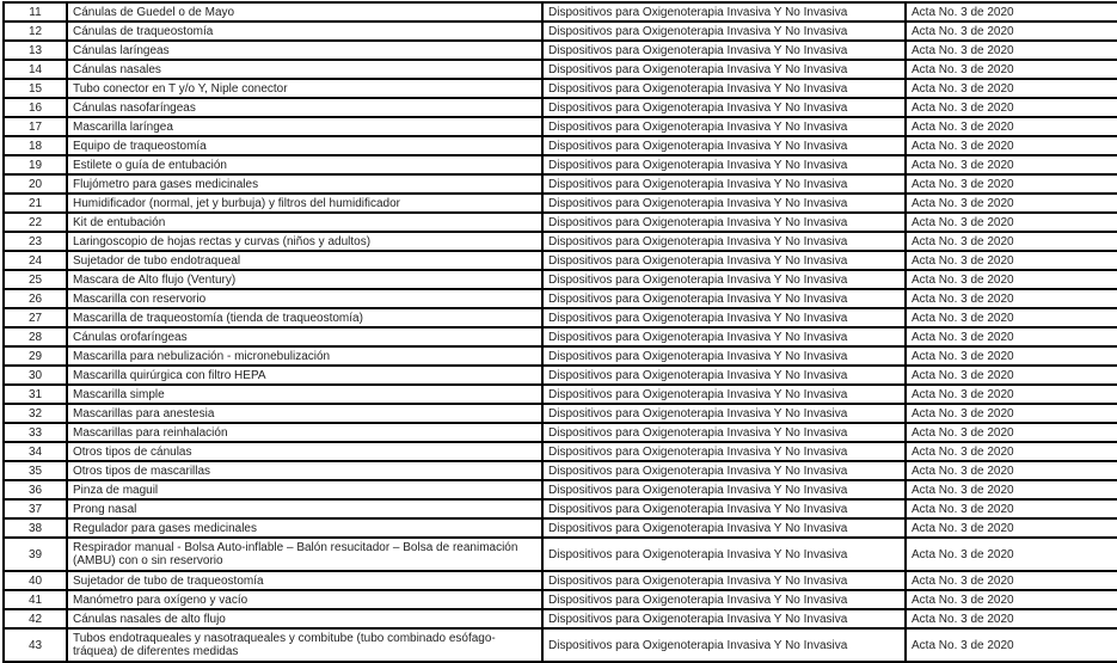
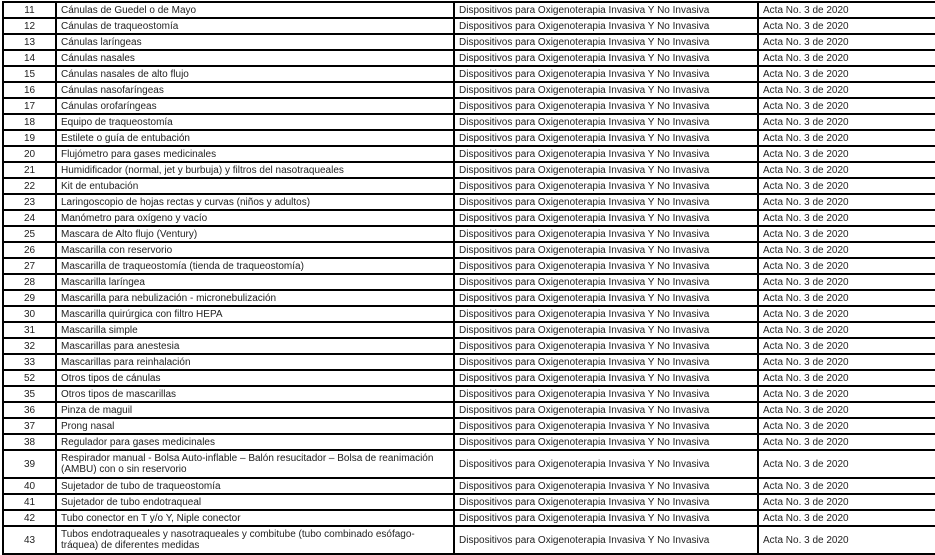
  11	Cánulas de Guedel o de Mayo	Dispositivos para Oxigenoterapia Invasiva Y No Invasiva	Acta No. 3 de 2020
  12	Cánulas de traqueostomía	Dispositivos para Oxigenoterapia Invasiva Y No Invasiva	Acta No. 3 de 2020
  13	Cánulas laríngeas	Dispositivos para Oxigenoterapia Invasiva Y No Invasiva	Acta No. 3 de 2020
  14	Cánulas nasales	Dispositivos para Oxigenoterapia Invasiva Y No Invasiva	Acta No. 3 de 2020
- 15	Tubo conector en T y/o Y, Niple conector	Dispositivos para Oxigenoterapia Invasiva Y No Invasiva	Acta No. 3 de 2020
+ 15	Cánulas nasales de alto flujo	Dispositivos para Oxigenoterapia Invasiva Y No Invasiva	Acta No. 3 de 2020
  16	Cánulas nasofaríngeas	Dispositivos para Oxigenoterapia Invasiva Y No Invasiva	Acta No. 3 de 2020
- 17	Mascarilla laríngea	Dispositivos para Oxigenoterapia Invasiva Y No Invasiva	Acta No. 3 de 2020
+ 17	Cánulas orofaríngeas	Dispositivos para Oxigenoterapia Invasiva Y No Invasiva	Acta No. 3 de 2020
  18	Equipo de traqueostomía	Dispositivos para Oxigenoterapia Invasiva Y No Invasiva	Acta No. 3 de 2020
  19	Estilete o guía de entubación	Dispositivos para Oxigenoterapia Invasiva Y No Invasiva	Acta No. 3 de 2020
  20	Flujómetro para gases medicinales	Dispositivos para Oxigenoterapia Invasiva Y No Invasiva	Acta No. 3 de 2020
- 21	Humidificador (normal, jet y burbuja) y filtros del humidificador	Dispositivos para Oxigenoterapia Invasiva Y No Invasiva	Acta No. 3 de 2020
+ 21	Humidificador (normal, jet y burbuja) y filtros del nasotraqueales	Dispositivos para Oxigenoterapia Invasiva Y No Invasiva	Acta No. 3 de 2020
  22	Kit de entubación	Dispositivos para Oxigenoterapia Invasiva Y No Invasiva	Acta No. 3 de 2020
  23	Laringoscopio de hojas rectas y curvas (niños y adultos)	Dispositivos para Oxigenoterapia Invasiva Y No Invasiva	Acta No. 3 de 2020
- 24	Sujetador de tubo endotraqueal	Dispositivos para Oxigenoterapia Invasiva Y No Invasiva	Acta No. 3 de 2020
+ 24	Manómetro para oxígeno y vacío	Dispositivos para Oxigenoterapia Invasiva Y No Invasiva	Acta No. 3 de 2020
  25	Mascara de Alto flujo (Ventury)	Dispositivos para Oxigenoterapia Invasiva Y No Invasiva	Acta No. 3 de 2020
  26	Mascarilla con reservorio	Dispositivos para Oxigenoterapia Invasiva Y No Invasiva	Acta No. 3 de 2020
  27	Mascarilla de traqueostomía (tienda de traqueostomía)	Dispositivos para Oxigenoterapia Invasiva Y No Invasiva	Acta No. 3 de 2020
- 28	Cánulas orofaríngeas	Dispositivos para Oxigenoterapia Invasiva Y No Invasiva	Acta No. 3 de 2020
+ 28	Mascarilla laríngea	Dispositivos para Oxigenoterapia Invasiva Y No Invasiva	Acta No. 3 de 2020
  29	Mascarilla para nebulización - micronebulización	Dispositivos para Oxigenoterapia Invasiva Y No Invasiva	Acta No. 3 de 2020
  30	Mascarilla quirúrgica con filtro HEPA	Dispositivos para Oxigenoterapia Invasiva Y No Invasiva	Acta No. 3 de 2020
  31	Mascarilla simple	Dispositivos para Oxigenoterapia Invasiva Y No Invasiva	Acta No. 3 de 2020
  32	Mascarillas para anestesia	Dispositivos para Oxigenoterapia Invasiva Y No Invasiva	Acta No. 3 de 2020
  33	Mascarillas para reinhalación	Dispositivos para Oxigenoterapia Invasiva Y No Invasiva	Acta No. 3 de 2020
- 34	Otros tipos de cánulas	Dispositivos para Oxigenoterapia Invasiva Y No Invasiva	Acta No. 3 de 2020
+ 52	Otros tipos de cánulas	Dispositivos para Oxigenoterapia Invasiva Y No Invasiva	Acta No. 3 de 2020
  35	Otros tipos de mascarillas	Dispositivos para Oxigenoterapia Invasiva Y No Invasiva	Acta No. 3 de 2020
  36	Pinza de maguil	Dispositivos para Oxigenoterapia Invasiva Y No Invasiva	Acta No. 3 de 2020
  37	Prong nasal	Dispositivos para Oxigenoterapia Invasiva Y No Invasiva	Acta No. 3 de 2020
  38	Regulador para gases medicinales	Dispositivos para Oxigenoterapia Invasiva Y No Invasiva	Acta No. 3 de 2020
  39	Respirador manual - Bolsa Auto-inflable – Balón resucitador – Bolsa de reanimación (AMBU) con o sin reservorio	Dispositivos para Oxigenoterapia Invasiva Y No Invasiva	Acta No. 3 de 2020
  40	Sujetador de tubo de traqueostomía	Dispositivos para Oxigenoterapia Invasiva Y No Invasiva	Acta No. 3 de 2020
- 41	Manómetro para oxígeno y vacío	Dispositivos para Oxigenoterapia Invasiva Y No Invasiva	Acta No. 3 de 2020
+ 41	Sujetador de tubo endotraqueal	Dispositivos para Oxigenoterapia Invasiva Y No Invasiva	Acta No. 3 de 2020
- 42	Cánulas nasales de alto flujo	Dispositivos para Oxigenoterapia Invasiva Y No Invasiva	Acta No. 3 de 2020
+ 42	Tubo conector en T y/o Y, Niple conector	Dispositivos para Oxigenoterapia Invasiva Y No Invasiva	Acta No. 3 de 2020
  43	Tubos endotraqueales y nasotraqueales y combitube (tubo combinado esófago-tráquea) de diferentes medidas	Dispositivos para Oxigenoterapia Invasiva Y No Invasiva	Acta No. 3 de 2020
